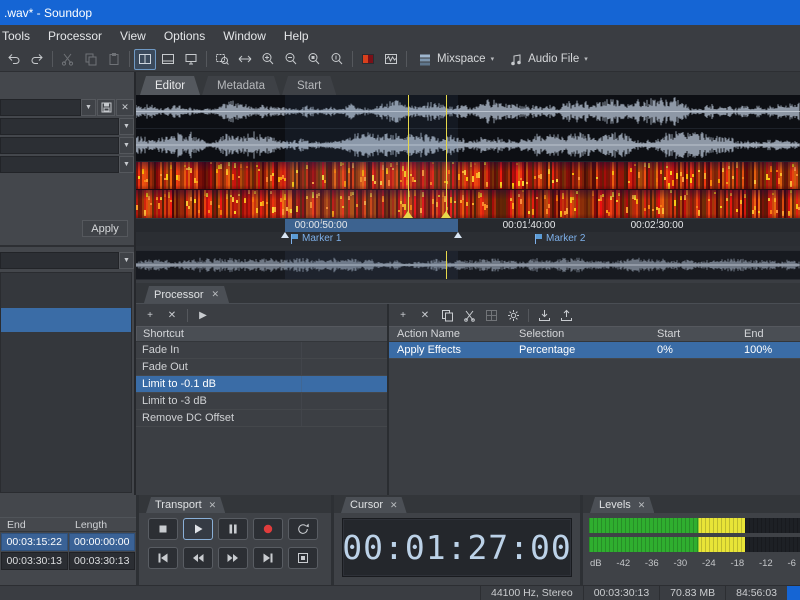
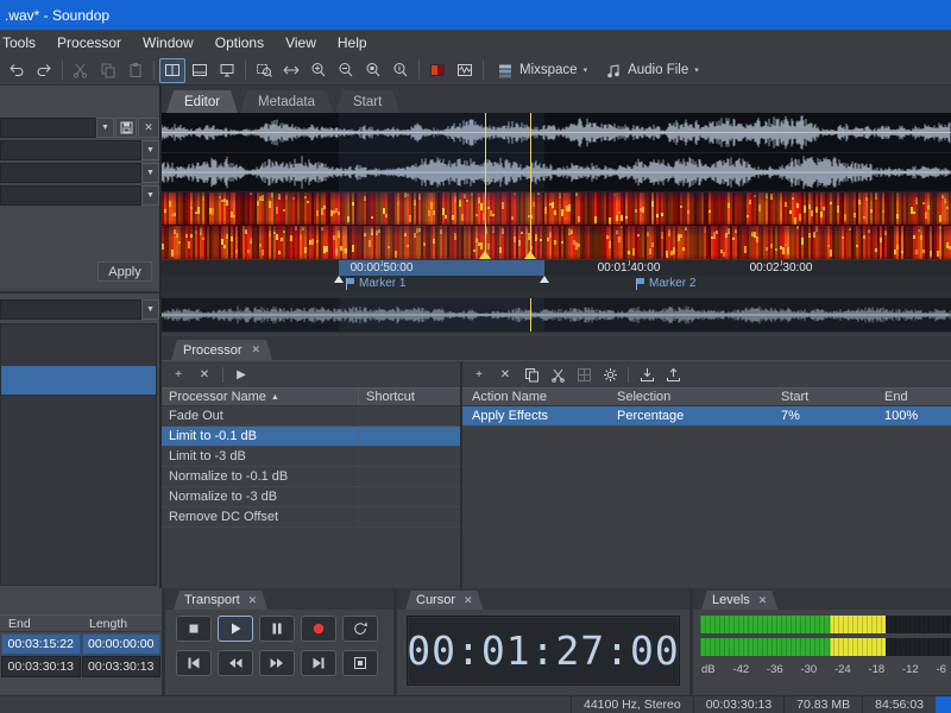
  .wav* - Soundop
  Tools
  Processor
- View
+ Window
  Options
- Window
+ View
  Help
  Mixspace
  Audio File
  ✕
  Apply
  Editor
  Metadata
  Start
  00:00:50:00
  00:01:40:00
  00:02:30:00
  Marker 1
  Marker 2
  Processor
  ✕
  +
  ✕
  ▶
+ Processor Name
  Shortcut
- Fade In
  Fade Out
  Limit to -0.1 dB
  Limit to -3 dB
+ Normalize to -0.1 dB
+ Normalize to -3 dB
  Remove DC Offset
  +
  ✕
  Action Name
  Selection
  Start
  End
  Apply Effects
  Percentage
- 0%
+ 7%
  100%
  End
  Length
  00:03:15:22
  00:00:00:00
  00:03:30:13
  00:03:30:13
  Transport
  ✕
  Cursor
  ✕
  00:01:27:00
  Levels
  ✕
  dB
  -42
  -36
  -30
  -24
  -18
  -12
  -6
  44100 Hz, Stereo
  00:03:30:13
  70.83 MB
  84:56:03
